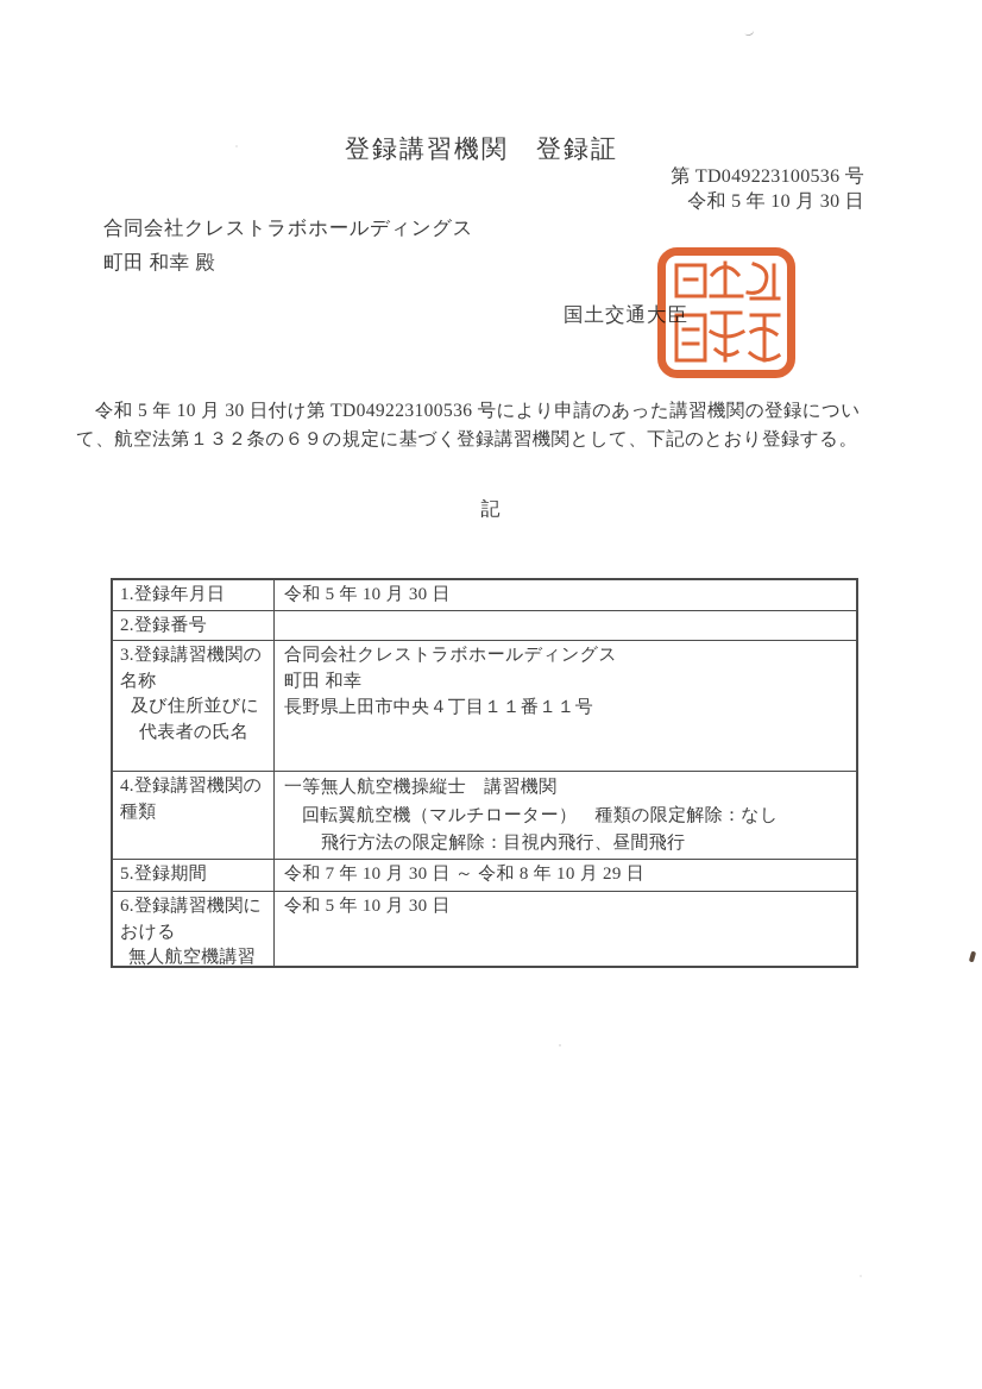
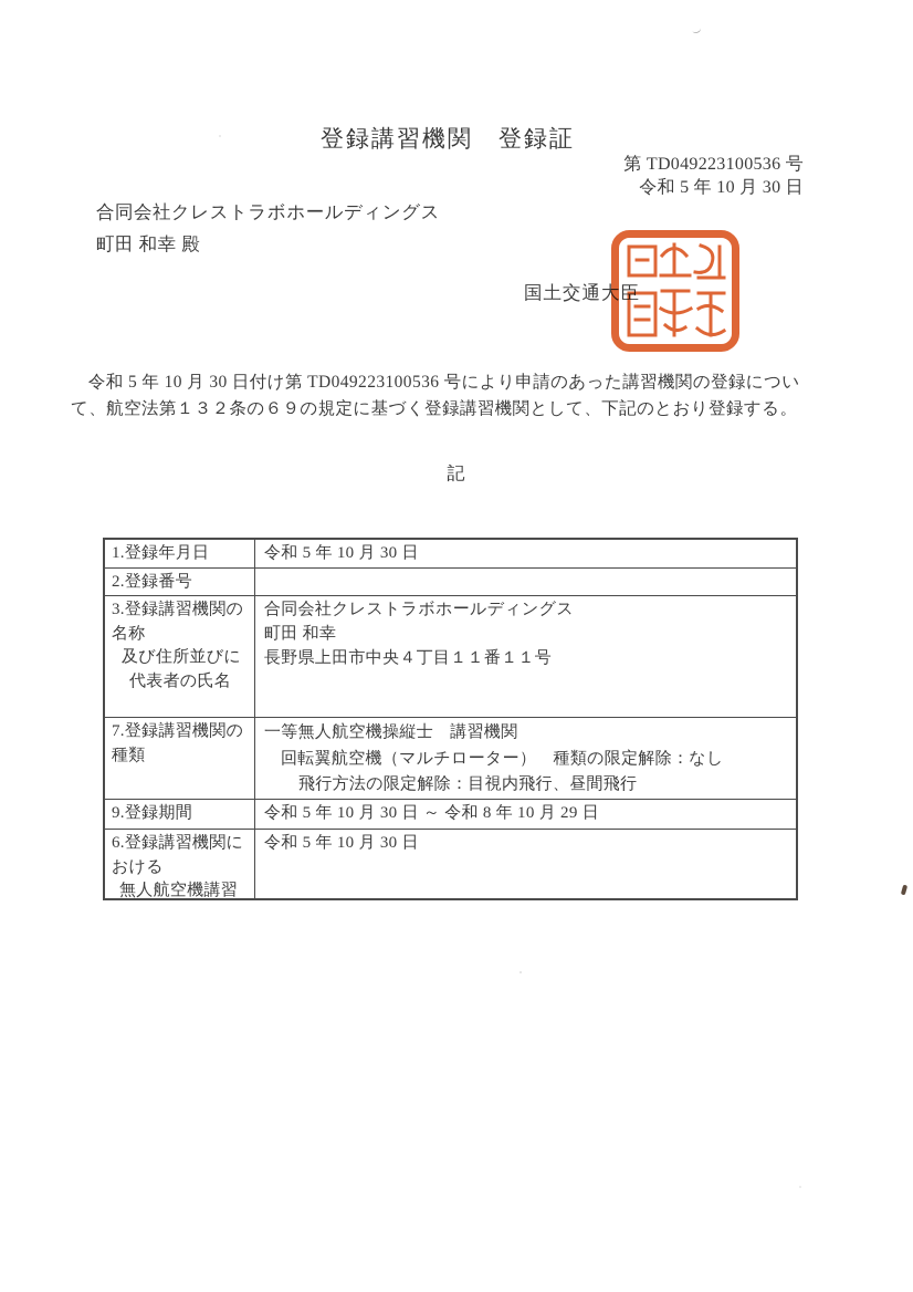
  登録講習機関 登録証
  第 TD049223100536 号
  令和 5 年 10 月 30 日
  合同会社クレストラボホールディングス
  町田 和幸 殿
  国土交通大
  令和 5 年 10 月 30 日付け第 TD049223100536 号により申請のあった講習機関の登録につい
  て、航空法第１３２条の６９の規定に基づく登録講習機関として、下記のとおり登録する。
  記
  1.登録年月日
  令和 5 年 10 月 30 日
  2.登録番号
  3.登録講習機関の名称
  及び住所並びに
  代表者の氏名
  合同会社クレストラボホールディングス
  町田 和幸
  長野県上田市中央４丁目１１番１１号
- 4.登録講習機関の種類
+ 7.登録講習機関の種類
  一等無人航空機操縦士 講習機関
  回転翼航空機（マルチローター） 種類の限定解除：なし
  飛行方法の限定解除：目視内飛行、昼間飛行
- 5.登録期間
+ 9.登録期間
- 令和 7 年 10 月 30 日 ～ 令和 8 年 10 月 29 日
+ 令和 5 年 10 月 30 日 ～ 令和 8 年 10 月 29 日
  6.登録講習機関における
  無人航空機講習
  令和 5 年 10 月 30 日
